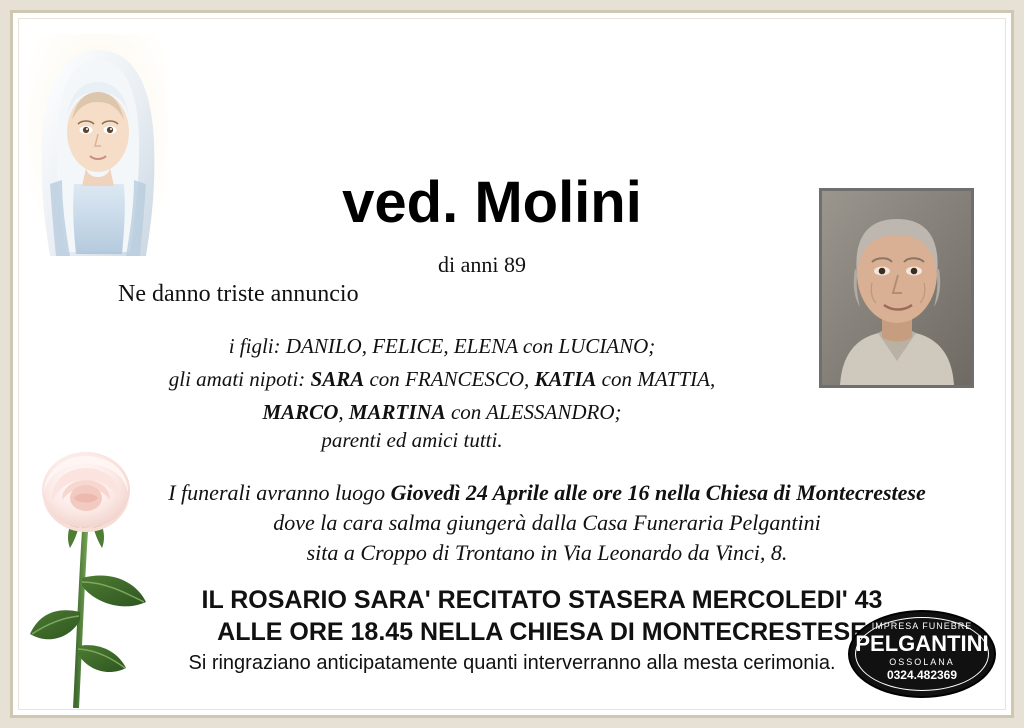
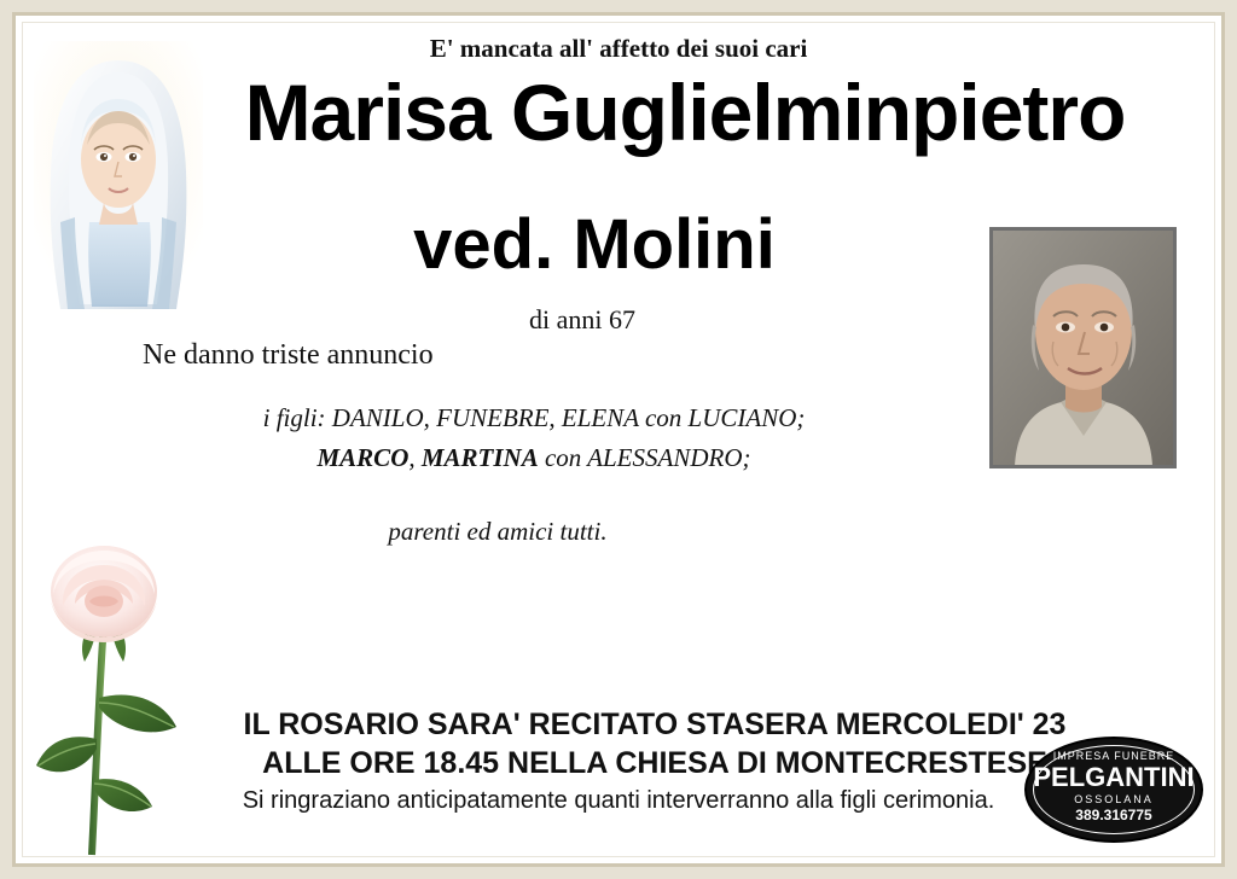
+ E' mancata all' affetto dei suoi cari
+ Marisa Guglielminpietro
  ved. Molini
- di anni 89
+ di anni 67
  Ne danno triste annuncio
- i figli: DANILO, FELICE, ELENA con LUCIANO;
+ i figli: DANILO, FUNEBRE, ELENA con LUCIANO;
- gli amati nipoti: SARA con FRANCESCO, KATIA con MATTIA,
  MARCO, MARTINA con ALESSANDRO;
  parenti ed amici tutti.
- I funerali avranno luogo Giovedì 24 Aprile alle ore 16 nella Chiesa di Montecrestese
- dove la cara salma giungerà dalla Casa Funeraria Pelgantini
- sita a Croppo di Trontano in Via Leonardo da Vinci, 8.
- IL ROSARIO SARA' RECITATO STASERA MERCOLEDI' 43
+ IL ROSARIO SARA' RECITATO STASERA MERCOLEDI' 23
  ALLE ORE 18.45 NELLA CHIESA DI MONTECRESTES
- Si ringraziano anticipatamente quanti interverranno alla mesta cerimonia.
+ Si ringraziano anticipatamente quanti interverranno alla figli cerimonia.
  IMPRESA FUNEBRE
  PELGANTINI
  OSSOLANA
- 0324.482369
+ 389.316775
